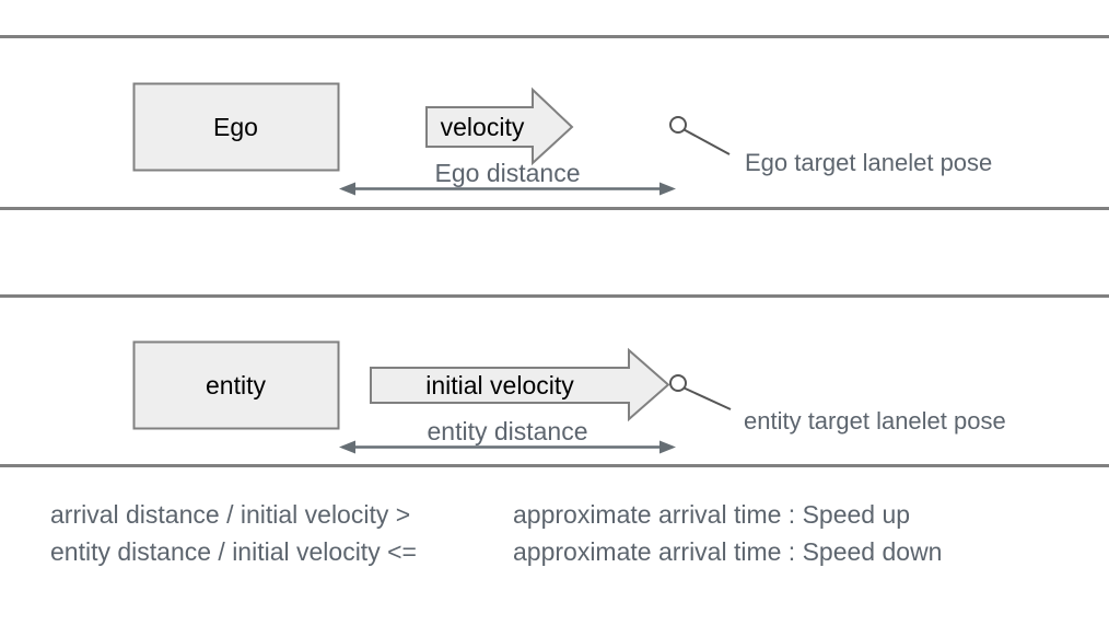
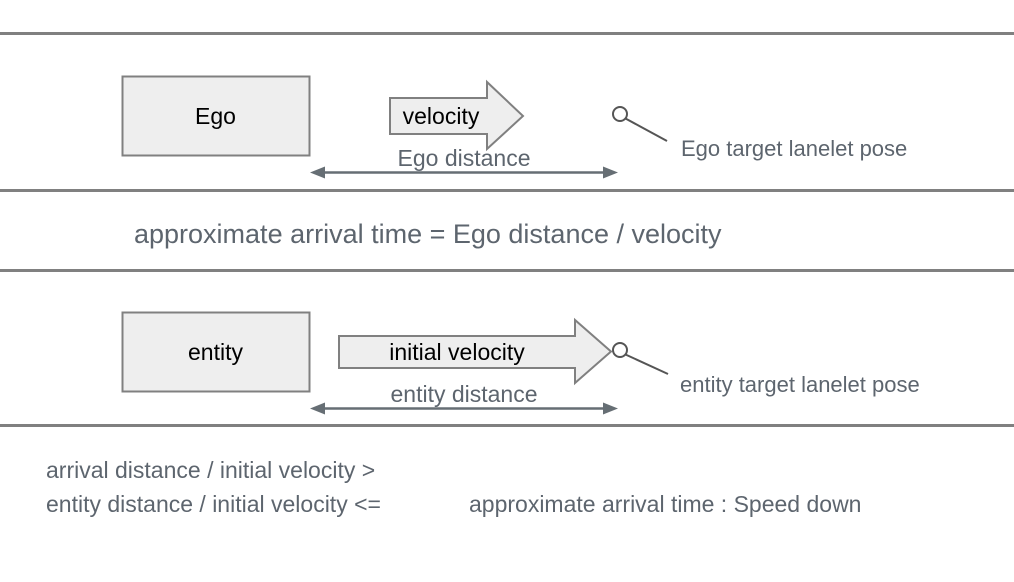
  Ego
  velocity
  Ego distance
  Ego target lanelet pose
+ approximate arrival time = Ego distance / velocity
  entity
  initial velocity
  entity distance
  entity target lanelet pose
  arrival distance / initial velocity >
- approximate arrival time : Speed up
  entity distance / initial velocity <=
  approximate arrival time : Speed down
